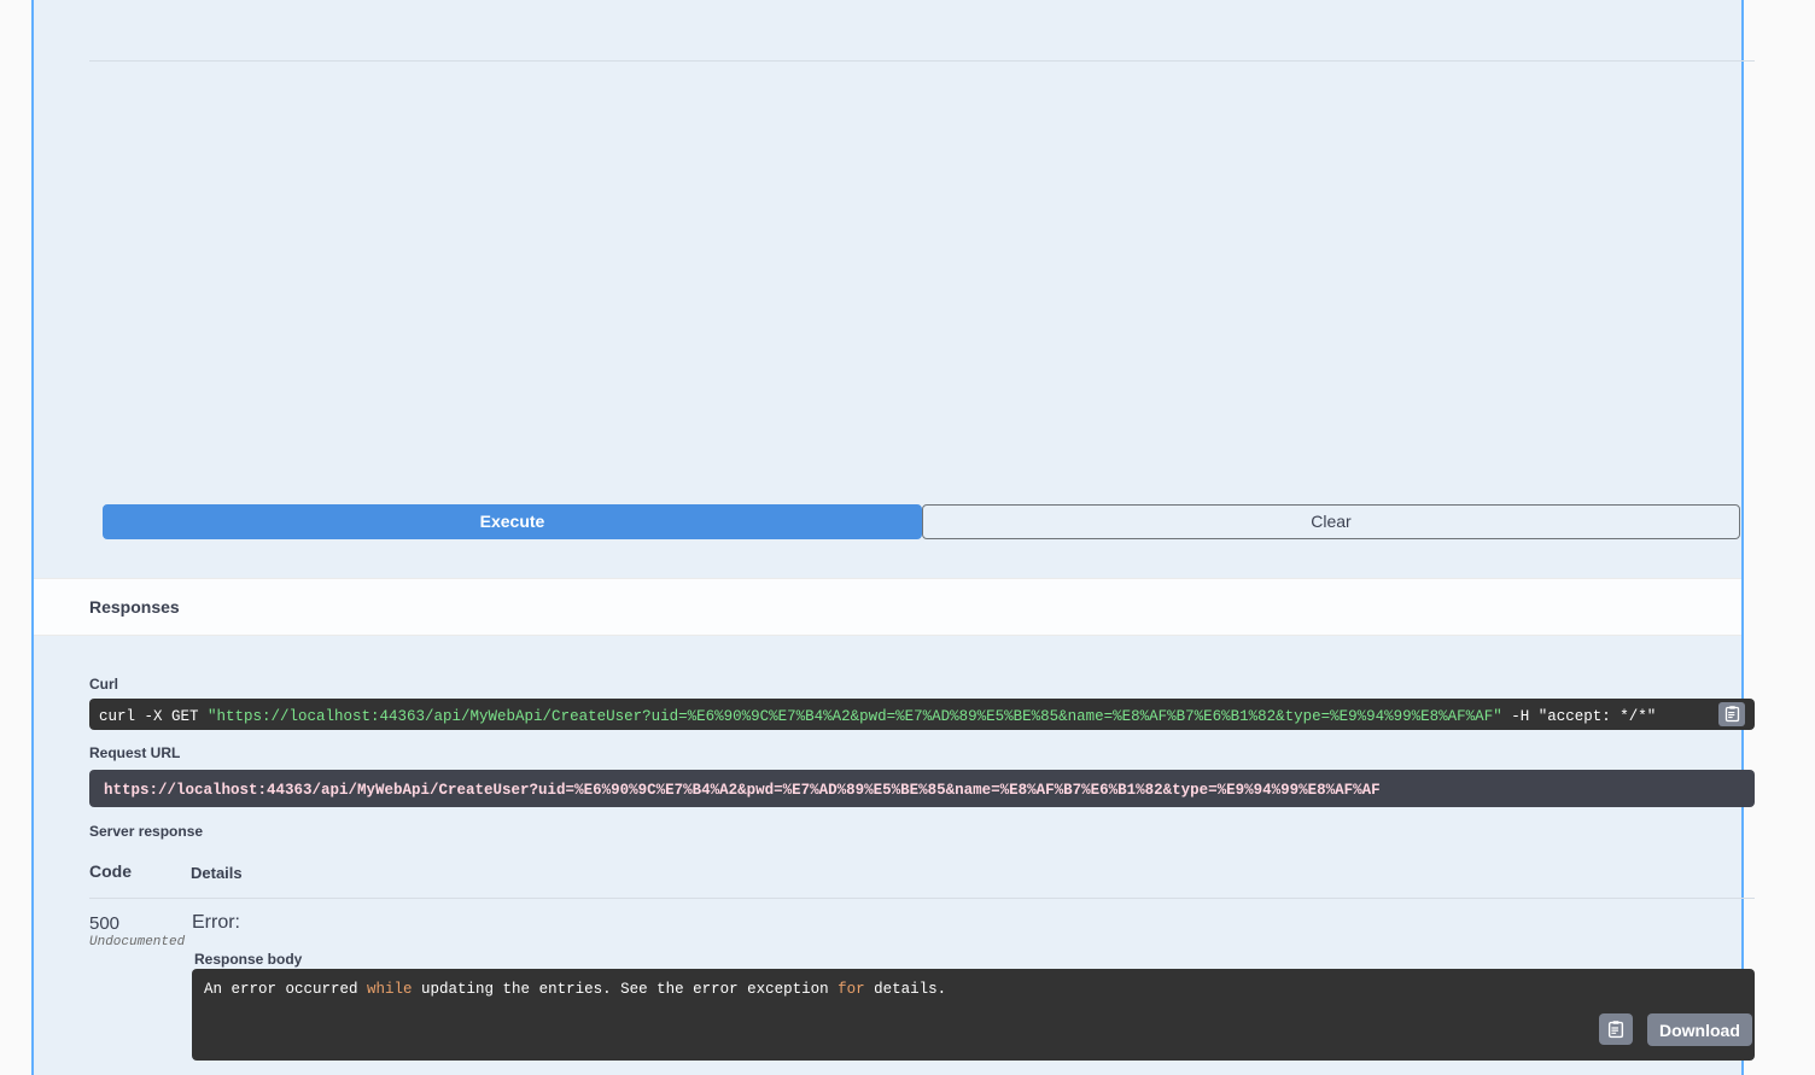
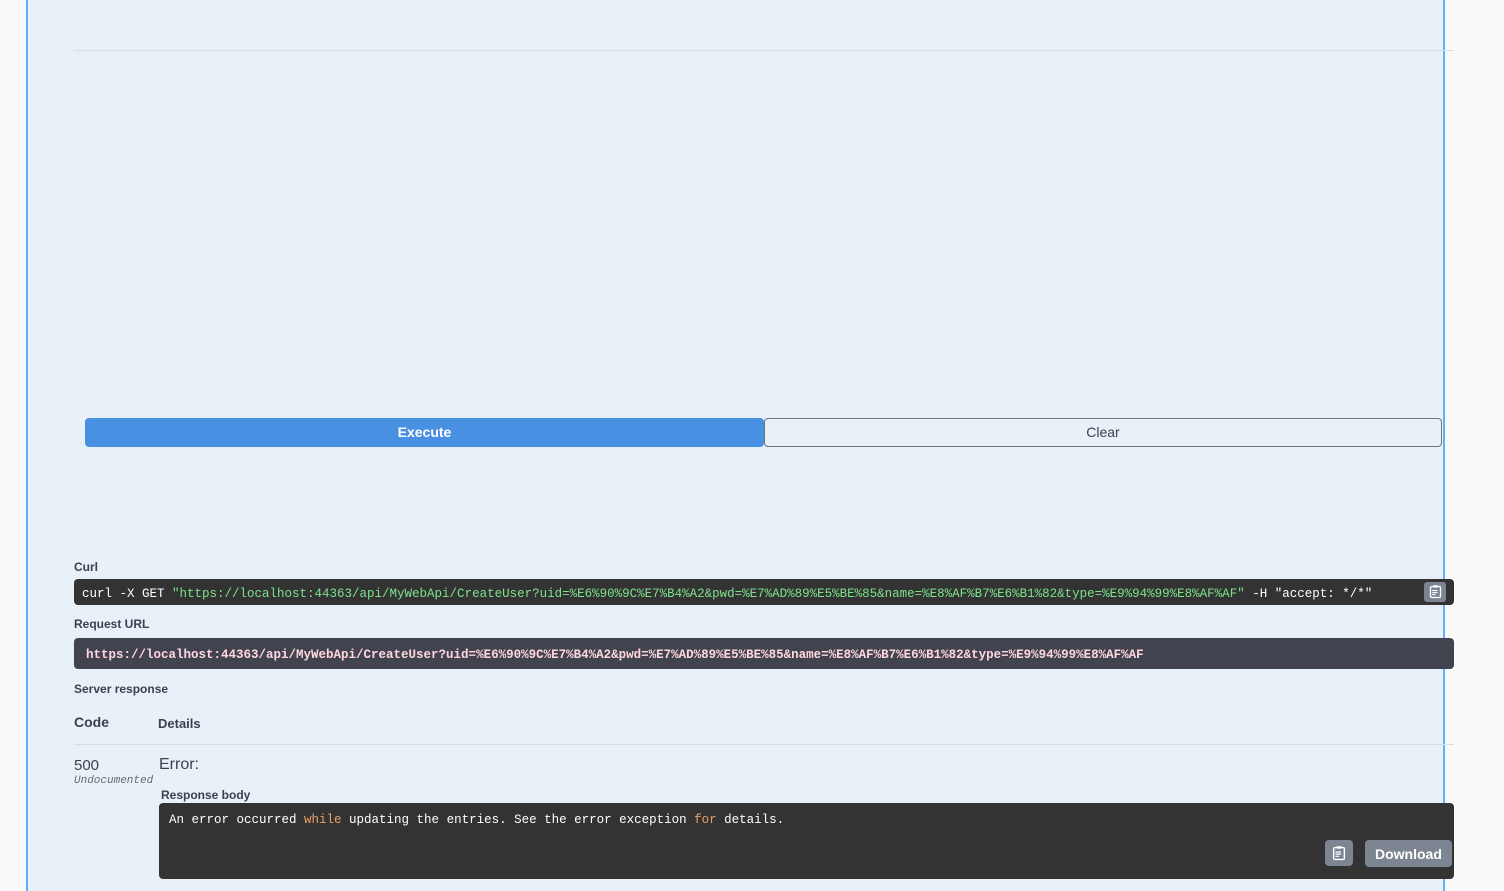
  Execute
  Clear
- Responses
  Curl
  curl -X GET "https://localhost:44363/api/MyWebApi/CreateUser?uid=%E6%90%9C%E7%B4%A2&pwd=%E7%AD%89%E5%BE%85&name=%E8%AF%B7%E6%B1%82&type=%E9%94%99%E8%AF%AF" -H "accept: */*"
  Request URL
  https://localhost:44363/api/MyWebApi/CreateUser?uid=%E6%90%9C%E7%B4%A2&pwd=%E7%AD%89%E5%BE%85&name=%E8%AF%B7%E6%B1%82&type=%E9%94%99%E8%AF%AF
  Server response
  Code
  Details
  500
  Undocumented
  Error:
  Response body
  An error occurred while updating the entries. See the error exception for details.
  Download
